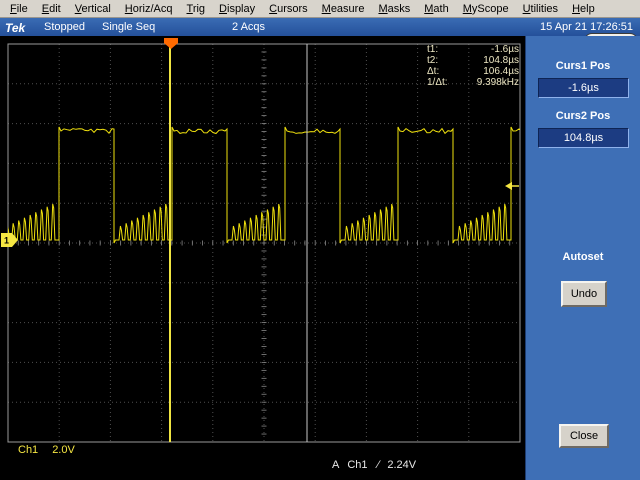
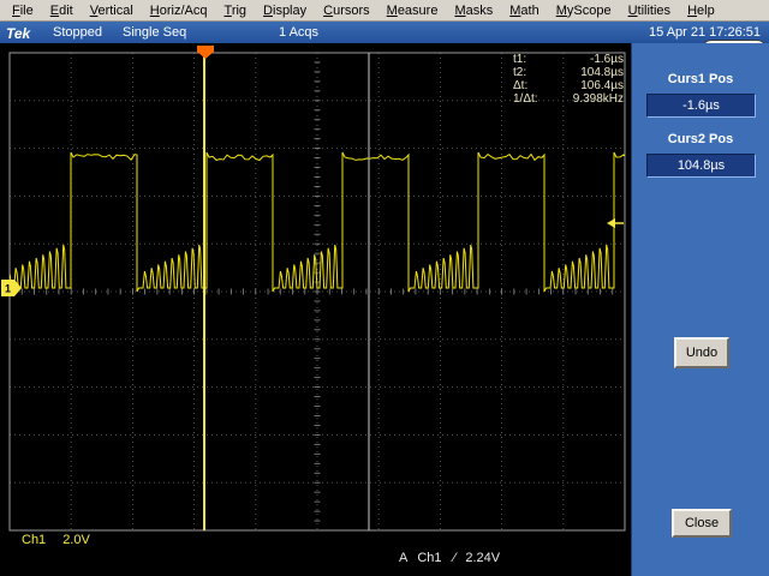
  File
  Edit
  Vertical
  Horiz/Acq
  Trig
  Display
  Cursors
  Measure
  Masks
  Math
  MyScope
  Utilities
  Help
  Tek
  Stopped
  Single Seq
- 2 Acqs
+ 1 Acqs
  15 Apr 21 17:26:51
  1
  t1:
  -1.6µs
  t2:
  104.8µs
  Δt:
  106.4µs
  1/Δt:
  9.398kHz
  Ch1 2.0V
  A Ch1 ∕ 2.24V
  Curs1 Pos
  -1.6µs
  Curs2 Pos
  104.8µs
- Autoset
  Undo
  Close
